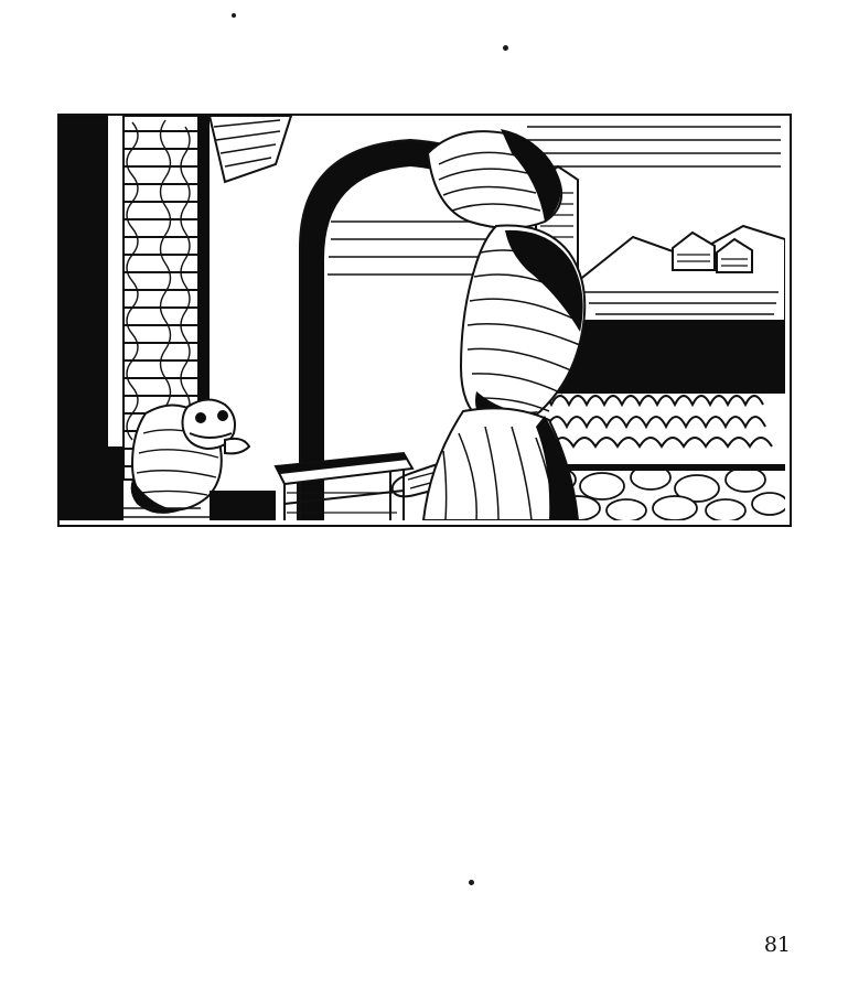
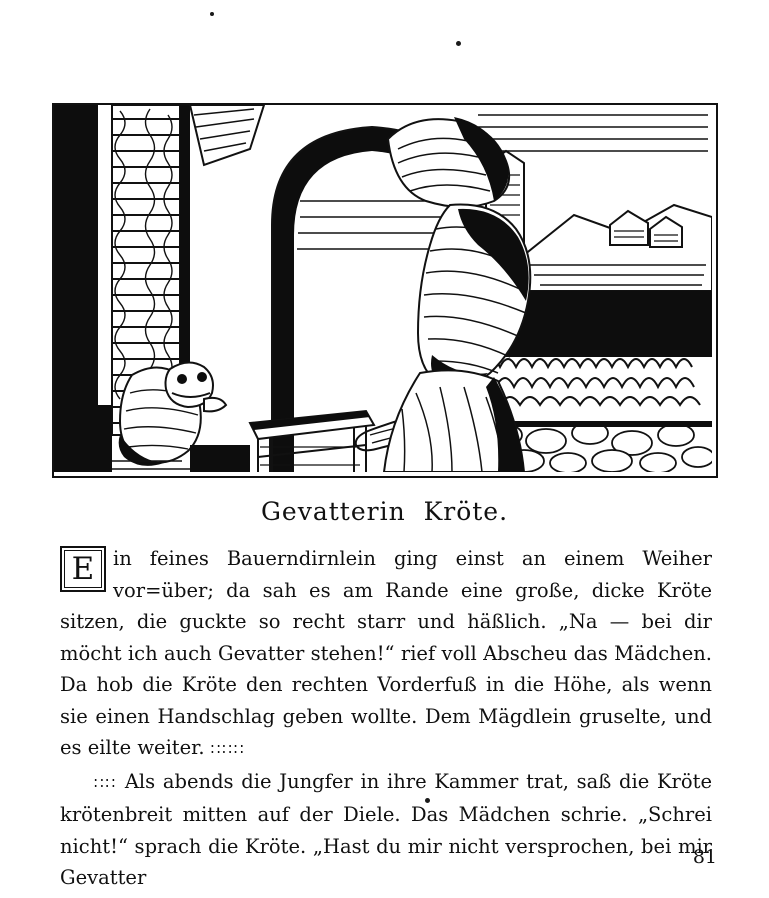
+ Gevatterin Kröte.
+ E
+ in feines Bauerndirnlein ging einst an einem Weiher vor=über; da sah es am Rande eine große, dicke Kröte sitzen, die guckte so recht starr und häßlich. „Na — bei dir möcht ich auch Gevatter stehen!“ rief voll Abscheu das Mädchen. Da hob die Kröte den rechten Vorderfuß in die Höhe, als wenn sie einen Handschlag geben wollte. Dem Mägdlein gruselte, und es eilte weiter. ∷∷∷
+ ∷∷ Als abends die Jungfer in ihre Kammer trat, saß die Kröte krötenbreit mitten auf der Diele. Das Mädchen schrie. „Schrei nicht!“ sprach die Kröte. „Hast du mir nicht versprochen, bei mir Gevatter
  81
